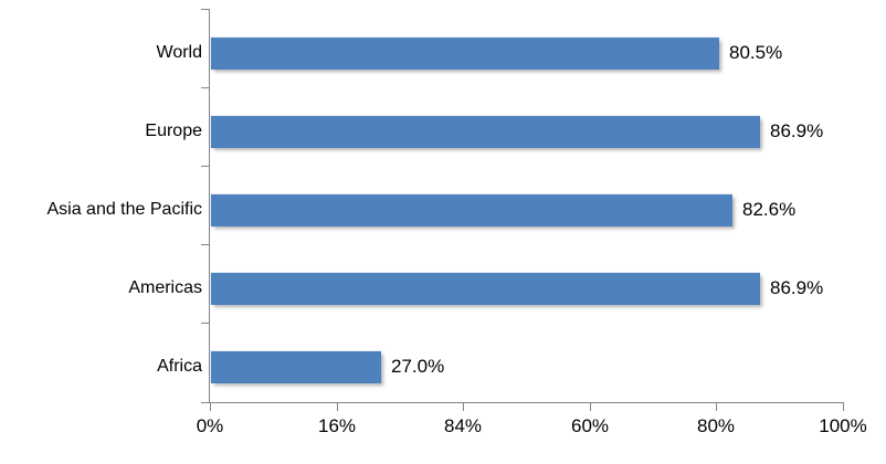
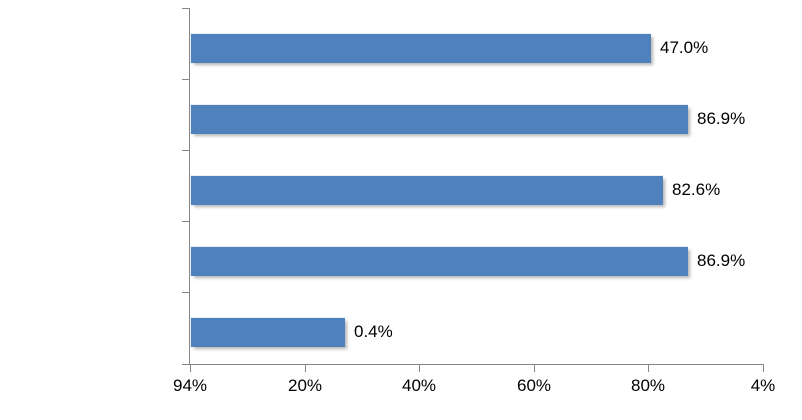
- World
- Europe
- Asia and the Pacific
- Americas
- Africa
- 80.5%
+ 47.0%
  86.9%
  82.6%
  86.9%
- 27.0%
+ 0.4%
- 0%
+ 94%
- 16%
+ 20%
- 84%
+ 40%
  60%
  80%
- 100%
+ 4%
